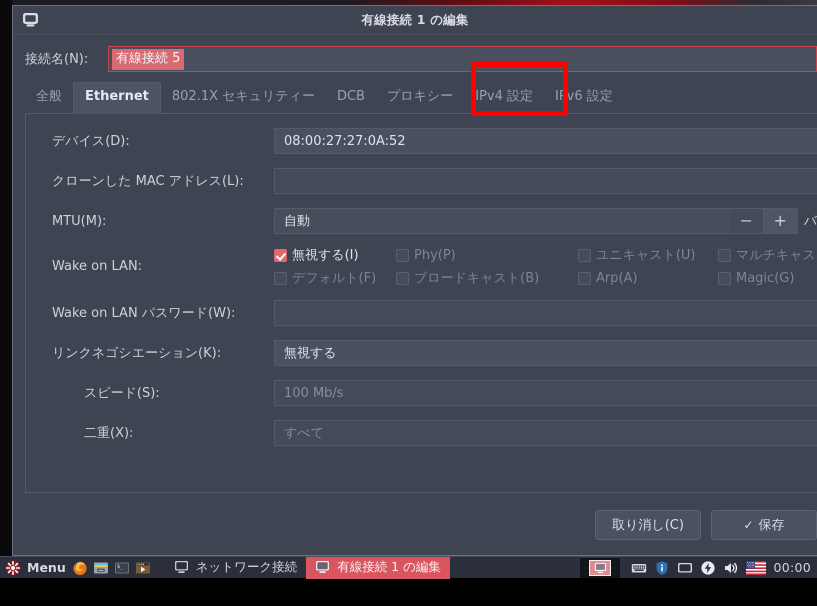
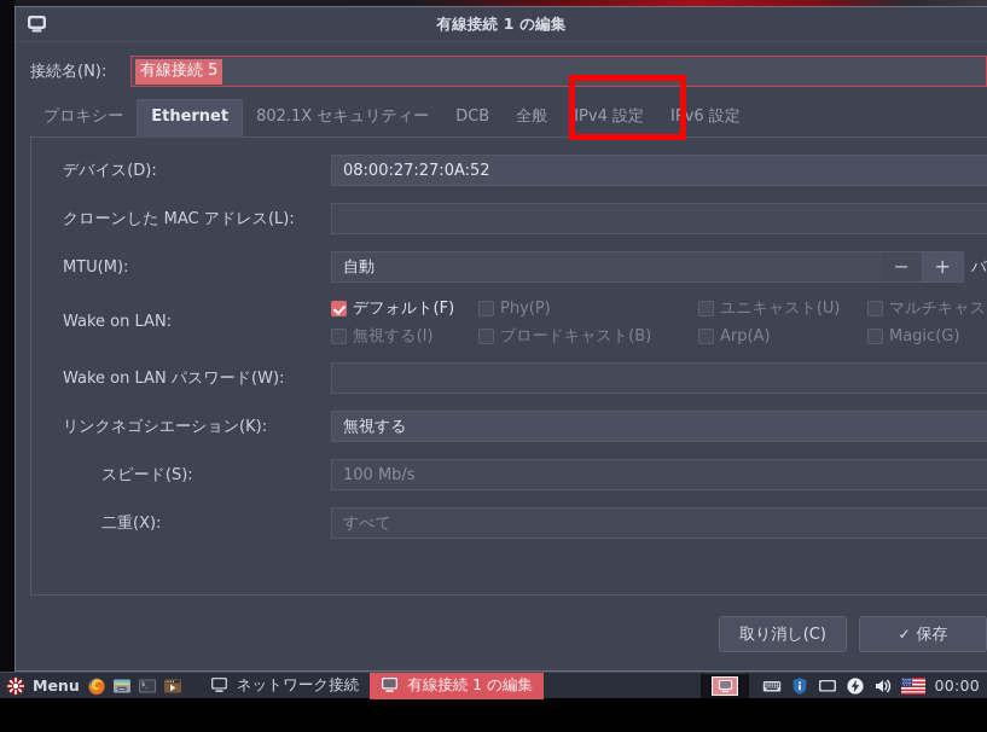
  有線接続 1 の編集
  接続名(N):
  有線接続 5
- 全般
+ プロキシー
  Ethernet
  802.1X セキュリティー
  DCB
- プロキシー
+ 全般
  IPv4 設定
  IPv6 設定
  デバイス(D):
  08:00:27:27:0A:52
  クローンした MAC アドレス(L):
  MTU(M):
  自動
  −
  +
  バ
  Wake on LAN:
- 無視する(I)
+ デフォルト(F)
  Phy(P)
  ユニキャスト(U)
  マルチキャス
- デフォルト(F)
+ 無視する(I)
  ブロードキャスト(B)
  Arp(A)
  Magic(G)
  Wake on LAN パスワード(W):
  リンクネゴシエーション(K):
  無視する
  スピード(S):
  100 Mb/s
  二重(X):
  すべて
  取り消し(C)
  ✓
  保存
  Menu
  ネットワーク接続
  有線接続 1 の編集
  00:00
